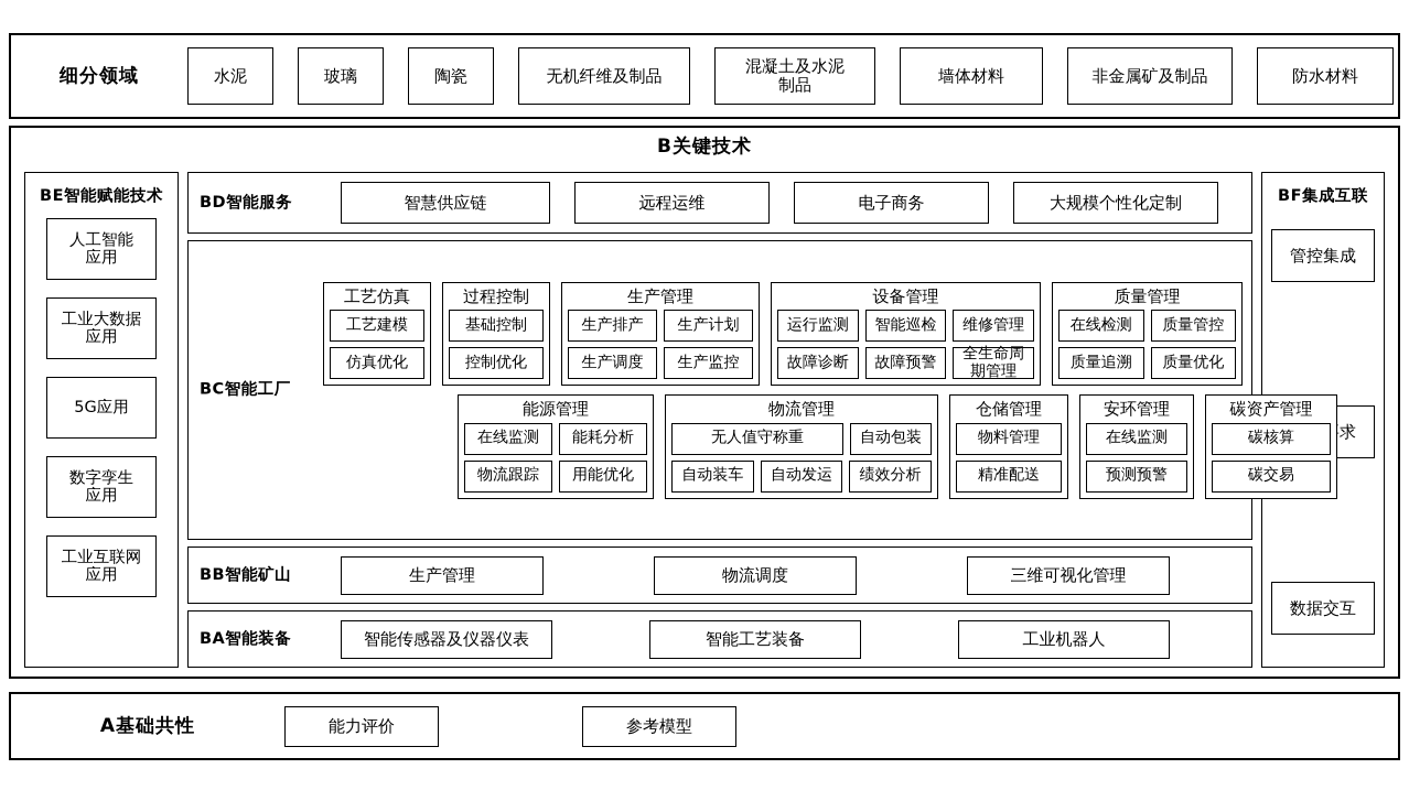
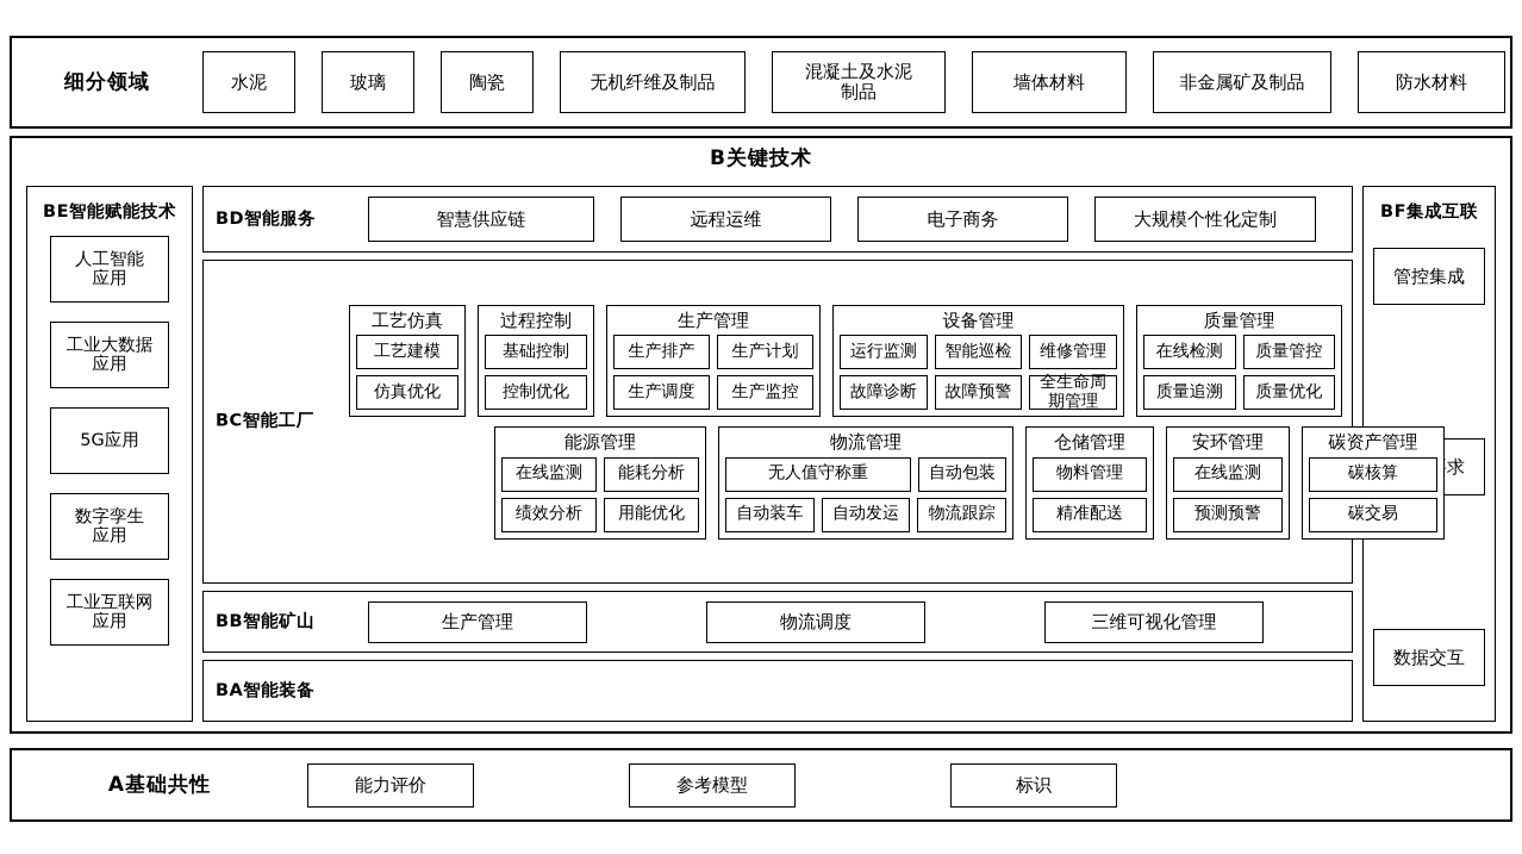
  细分领域
  水泥
  玻璃
  陶瓷
  无机纤维及制品
  混凝土及水泥
  制品
  墙体材料
  非金属矿及制品
  防水材料
  B关键技术
  BE智能赋能技术
  人工智能
  应用
  工业大数据
  应用
  5G应用
  数字孪生
  应用
  工业互联网
  应用
  BF集成互联
  管控集成
  数据交互
  BD智能服务
  智慧供应链
  远程运维
  电子商务
  大规模个性化定制
  BC智能工厂
  工艺仿真
  工艺建模
  仿真优化
  过程控制
  基础控制
  控制优化
  生产管理
  生产排产
  生产计划
  生产调度
  生产监控
  设备管理
  运行监测
  智能巡检
  维修管理
  故障诊断
  故障预警
  全生命周
  期管理
  质量管理
  在线检测
  质量管控
  质量追溯
  质量优化
  能源管理
  在线监测
  能耗分析
- 物流跟踪
+ 绩效分析
  用能优化
  物流管理
  无人值守称重
  自动包装
  自动装车
  自动发运
- 绩效分析
+ 物流跟踪
  仓储管理
  物料管理
  精准配送
  安环管理
  在线监测
  预测预警
  碳资产管理
  碳核算
  碳交易
  BB智能矿山
  生产管理
  物流调度
  三维可视化管理
  BA智能装备
- 智能传感器及仪器仪表
- 智能工艺装备
- 工业机器人
  A基础共性
  能力评价
  参考模型
+ 标识
